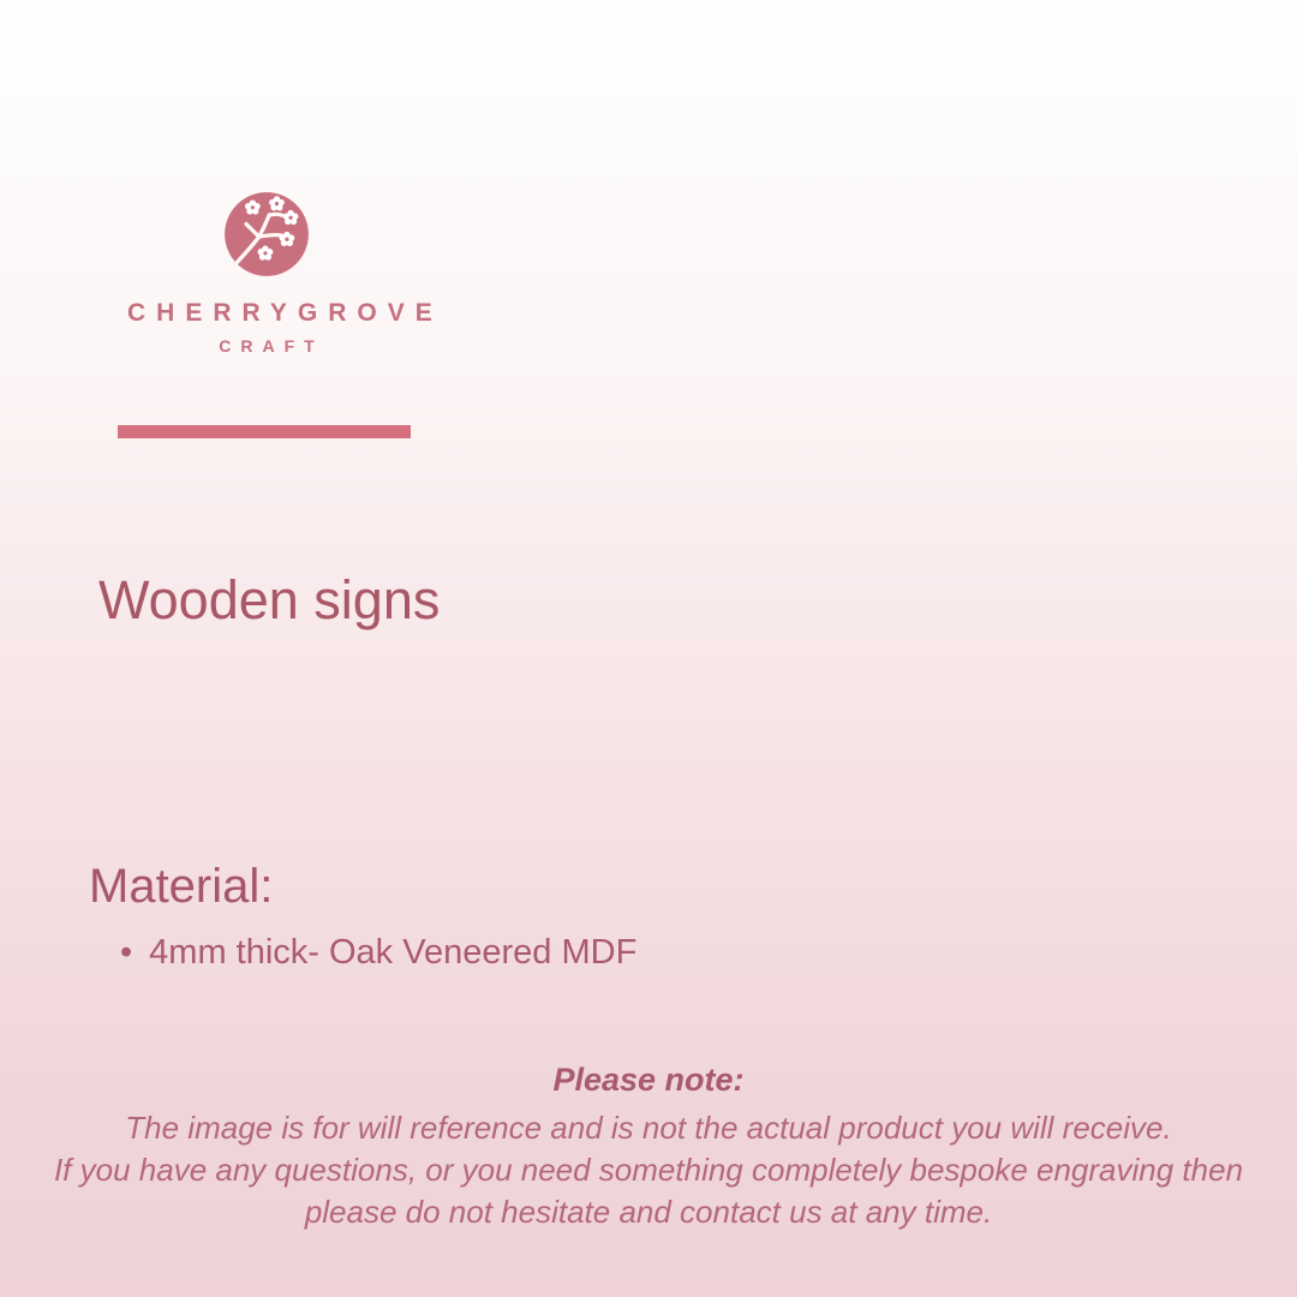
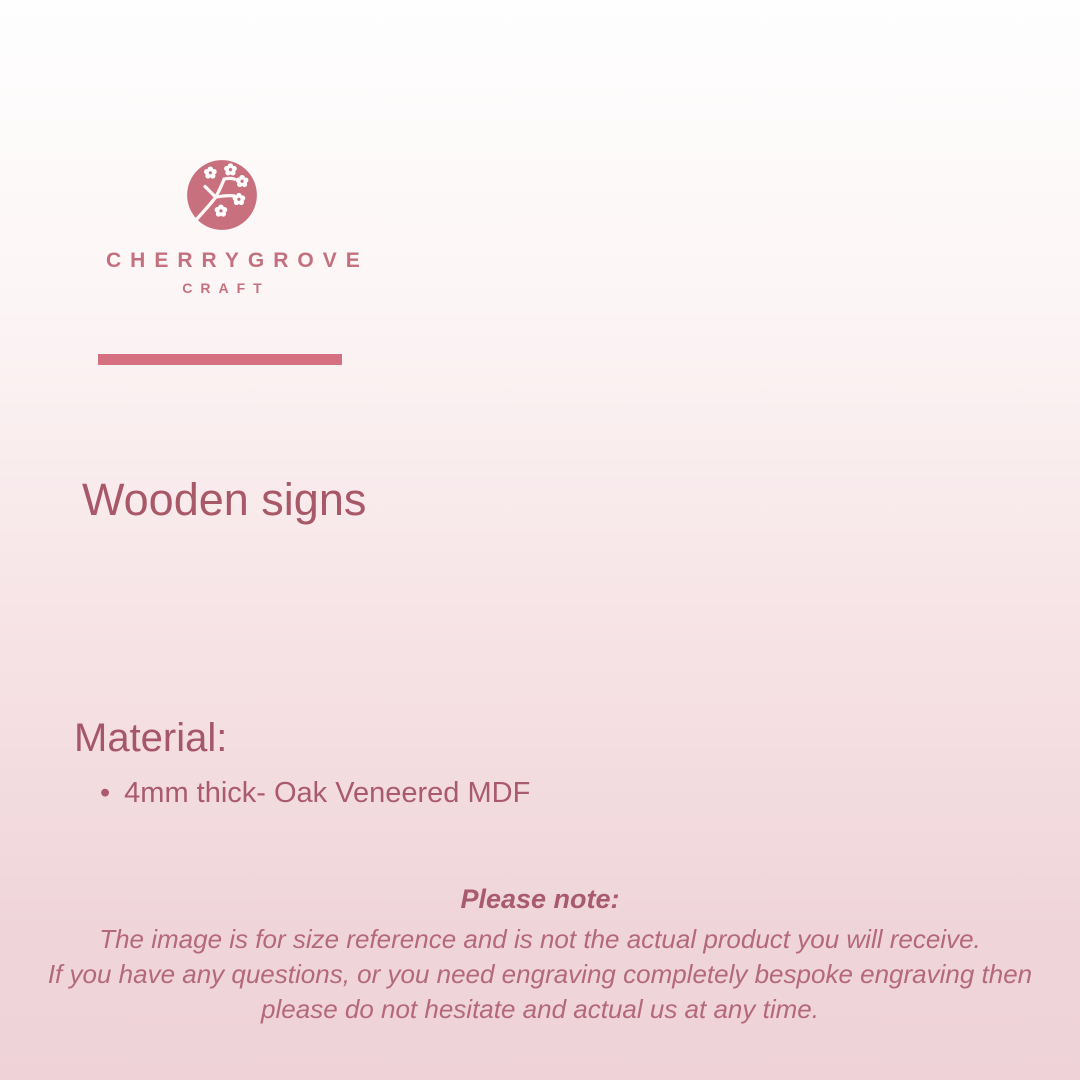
  CHERRYGROVE
  CRAFT
  Wooden signs
  Material:
  •
  4mm thick- Oak Veneered MDF
  Please note:
- The image is for will reference and is not the actual product you will receive.
+ The image is for size reference and is not the actual product you will receive.
- If you have any questions, or you need something completely bespoke engraving then
+ If you have any questions, or you need engraving completely bespoke engraving then
- please do not hesitate and contact us at any time.
+ please do not hesitate and actual us at any time.
